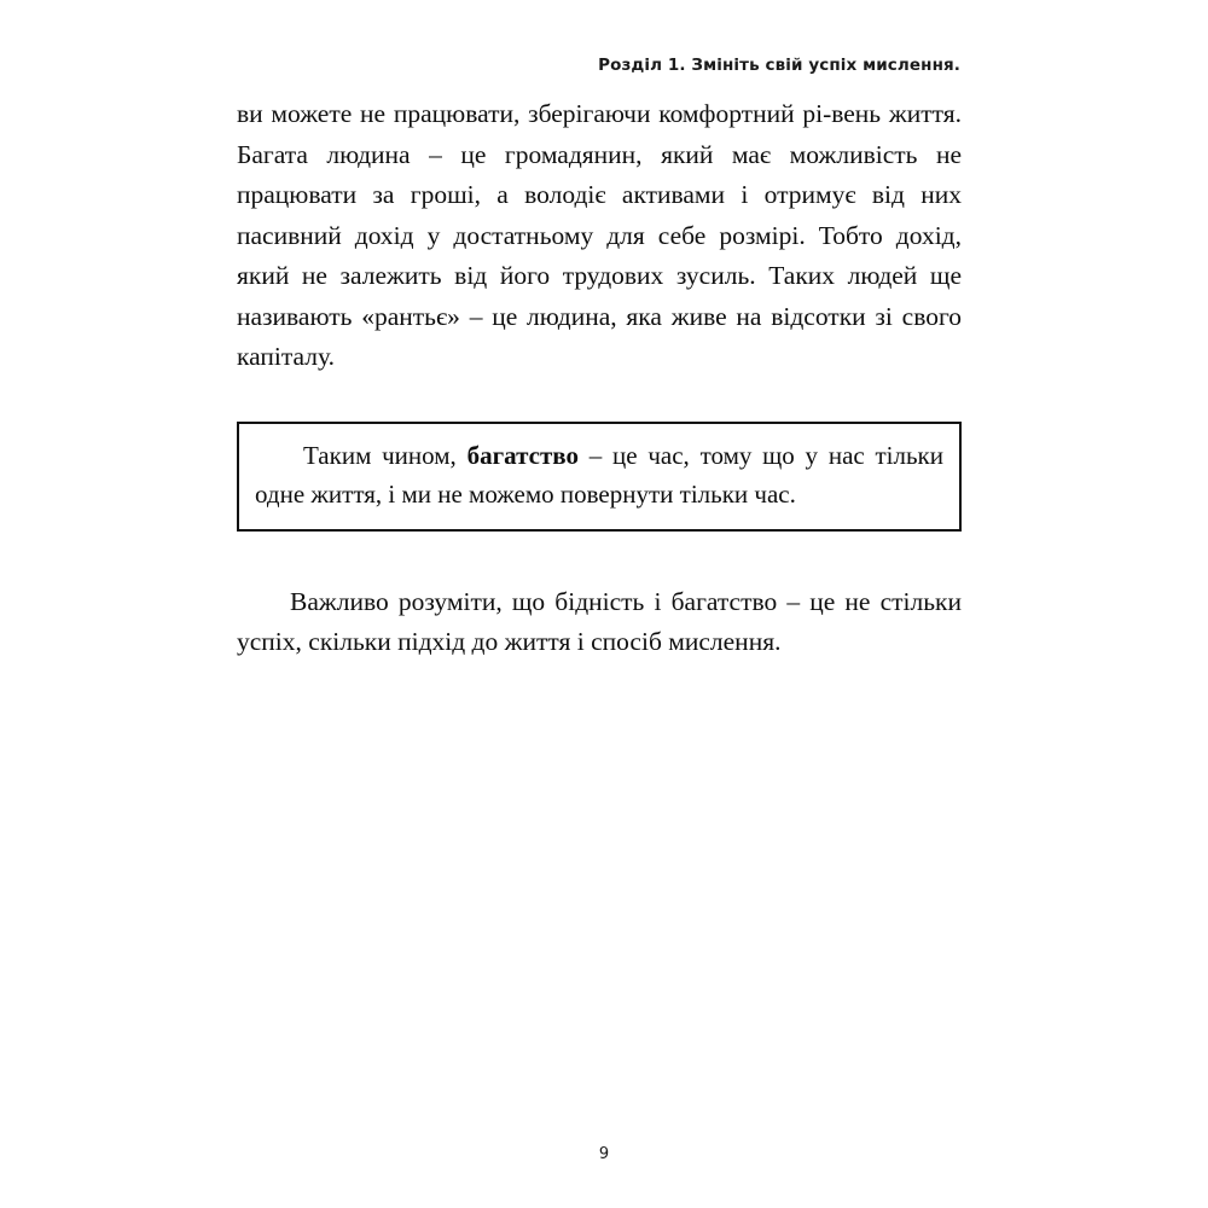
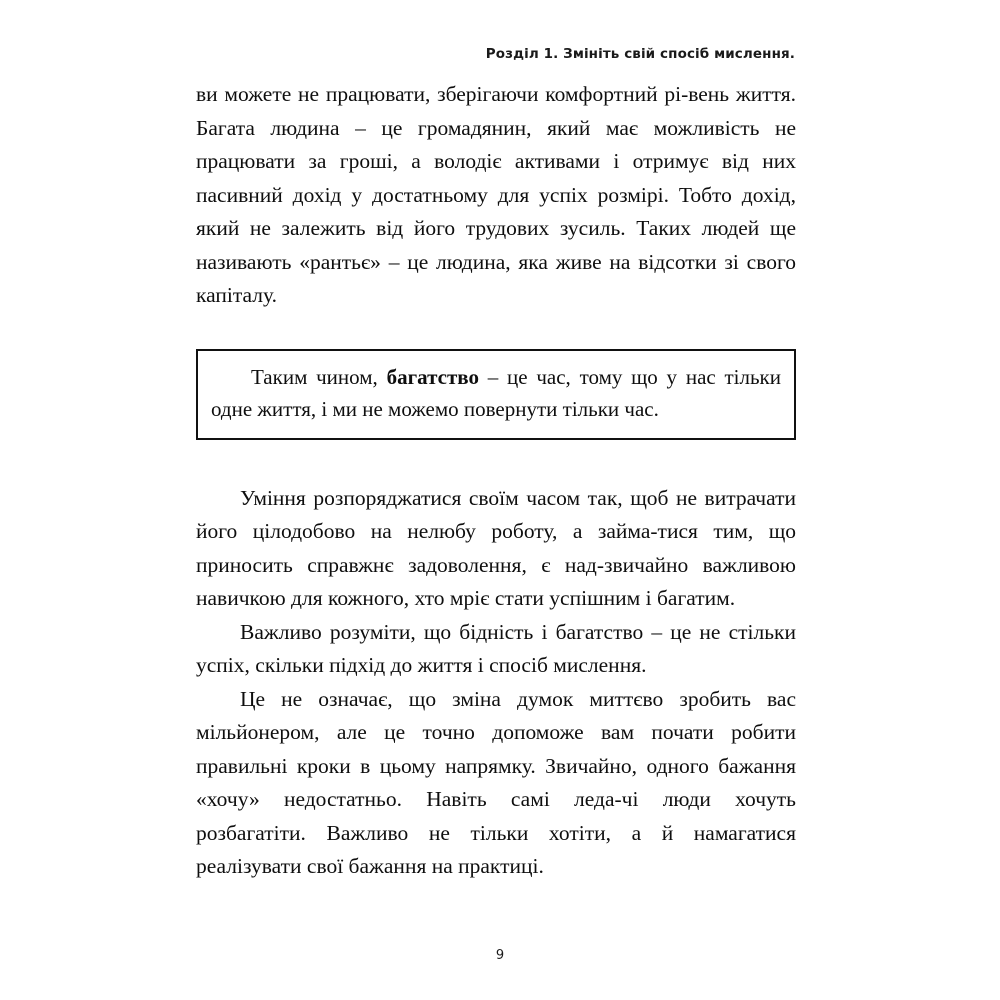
- Розділ 1. Змініть свій успіх мислення.
+ Розділ 1. Змініть свій спосіб мислення.
- ви можете не працювати, зберігаючи комфортний рі-вень життя. Багата людина – це громадянин, який має можливість не працювати за гроші, а володіє активами і отримує від них пасивний дохід у достатньому для себе розмірі. Тобто дохід, який не залежить від його трудових зусиль. Таких людей ще називають «рантьє» – це людина, яка живе на відсотки зі свого капіталу.
+ ви можете не працювати, зберігаючи комфортний рі-вень життя. Багата людина – це громадянин, який має можливість не працювати за гроші, а володіє активами і отримує від них пасивний дохід у достатньому для успіх розмірі. Тобто дохід, який не залежить від його трудових зусиль. Таких людей ще називають «рантьє» – це людина, яка живе на відсотки зі свого капіталу.
  Таким чином, багатство – це час, тому що у нас тільки одне життя, і ми не можемо повернути тільки час.
+ Уміння розпоряджатися своїм часом так, щоб не витрачати його цілодобово на нелюбу роботу, а займа-тися тим, що приносить справжнє задоволення, є над-звичайно важливою навичкою для кожного, хто мріє стати успішним і багатим.
  Важливо розуміти, що бідність і багатство – це не стільки успіх, скільки підхід до життя і спосіб мислення.
+ Це не означає, що зміна думок миттєво зробить вас мільйонером, але це точно допоможе вам почати робити правильні кроки в цьому напрямку. Звичайно, одного бажання «хочу» недостатньо. Навіть самі леда-чі люди хочуть розбагатіти. Важливо не тільки хотіти, а й намагатися реалізувати свої бажання на практиці.
  9
